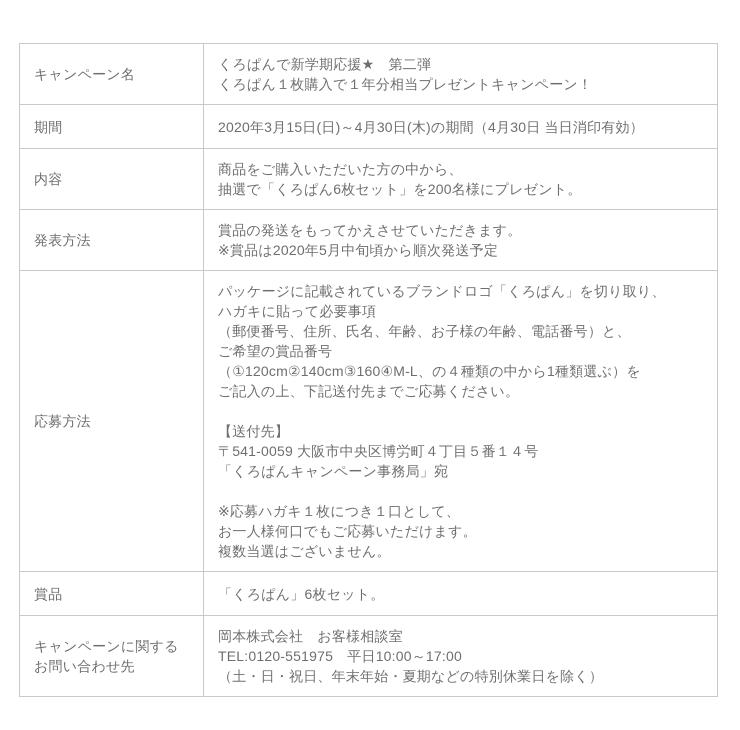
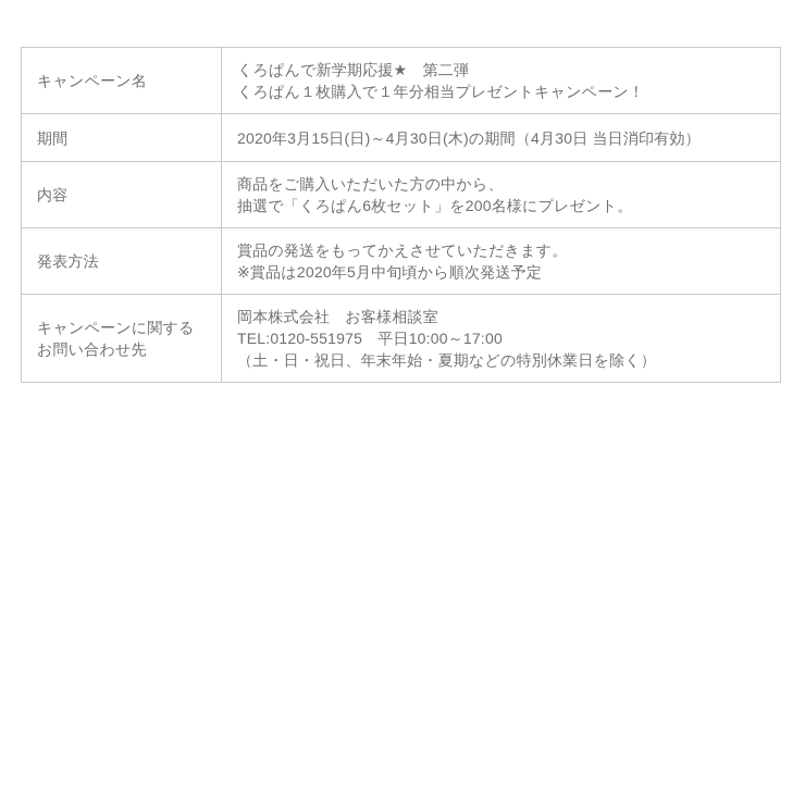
  キャンペーン名	くろぱんで新学期応援★ 第二弾 くろぱん１枚購入で１年分相当プレゼントキャンペーン！
  期間	2020年3月15日(日)～4月30日(木)の期間（4月30日 当日消印有効）
  内容	商品をご購入いただいた方の中から、 抽選で「くろぱん6枚セット」を200名様にプレゼント。
  発表方法	賞品の発送をもってかえさせていただきます。 ※賞品は2020年5月中旬頃から順次発送予定
- 応募方法	パッケージに記載されているブランドロゴ「くろぱん」を切り取り、 ハガキに貼って必要事項 （郵便番号、住所、氏名、年齢、お子様の年齢、電話番号）と、 ご希望の賞品番号 （①120cm②140cm③160④M-L、の４種類の中から1種類選ぶ）を ご記入の上、下記送付先までご応募ください。 【送付先】 〒541-0059 大阪市中央区博労町４丁目５番１４号 「くろぱんキャンペーン事務局」宛 ※応募ハガキ１枚につき１口として、 お一人様何口でもご応募いただけます。 複数当選はございません。
- 賞品	「くろぱん」6枚セット。
  キャンペーンに関する お問い合わせ先	岡本株式会社 お客様相談室 TEL:0120-551975 平日10:00～17:00 （土・日・祝日、年末年始・夏期などの特別休業日を除く）
